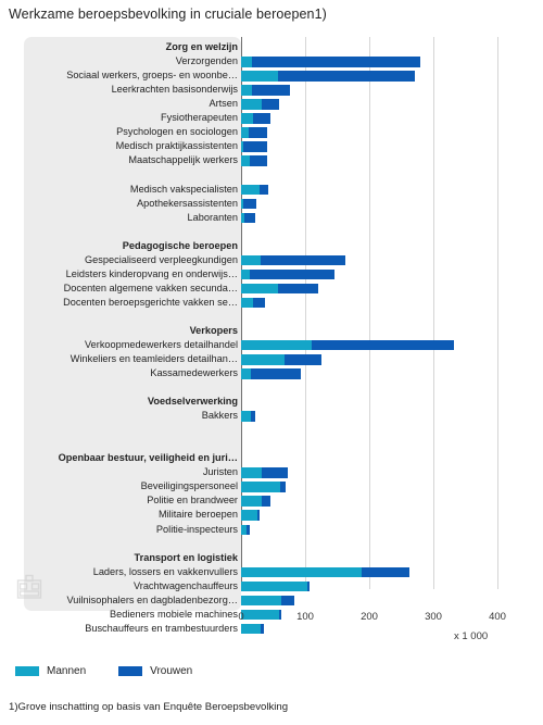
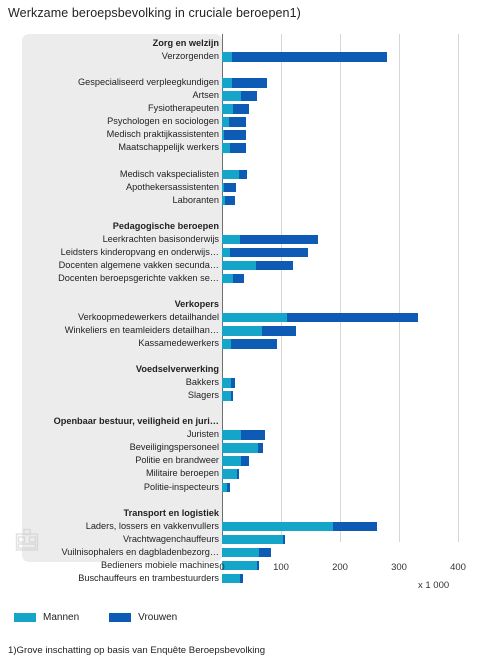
  Werkzame beroepsbevolking in cruciale beroepen1)
  Zorg en welzijn
  Verzorgenden
- Sociaal werkers, groeps- en woonbe…
- Leerkrachten basisonderwijs
+ Gespecialiseerd verpleegkundigen
  Artsen
  Fysiotherapeuten
  Psychologen en sociologen
  Medisch praktijkassistenten
  Maatschappelijk werkers
  Medisch vakspecialisten
  Apothekersassistenten
  Laboranten
  Pedagogische beroepen
- Gespecialiseerd verpleegkundigen
+ Leerkrachten basisonderwijs
  Leidsters kinderopvang en onderwijs…
  Docenten algemene vakken secunda…
  Docenten beroepsgerichte vakken se…
  Verkopers
  Verkoopmedewerkers detailhandel
  Winkeliers en teamleiders detailhan…
  Kassamedewerkers
  Voedselverwerking
  Bakkers
+ Slagers
  Openbaar bestuur, veiligheid en juri…
  Juristen
  Beveiligingspersoneel
  Politie en brandweer
  Militaire beroepen
  Politie-inspecteurs
  Transport en logistiek
  Laders, lossers en vakkenvullers
  Vrachtwagenchauffeurs
  Vuilnisophalers en dagbladenbezorg…
  Bedieners mobiele machines
  Buschauffeurs en trambestuurders
  0
  100
  200
  300
  400
  x 1 000
  Mannen
  Vrouwen
  1)Grove inschatting op basis van Enquête Beroepsbevolking
